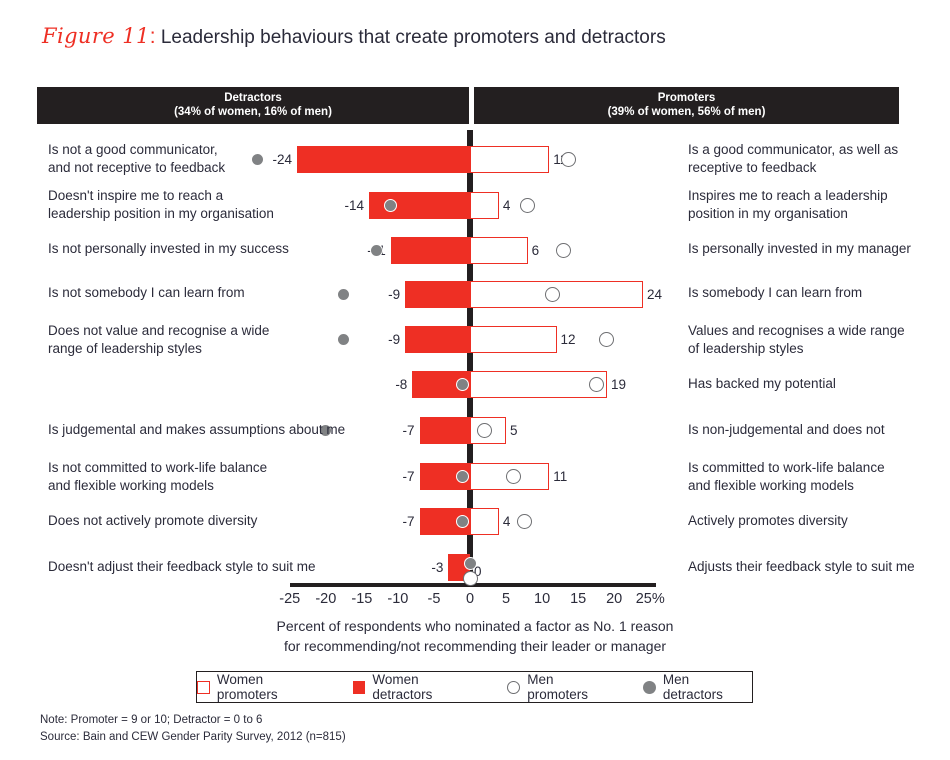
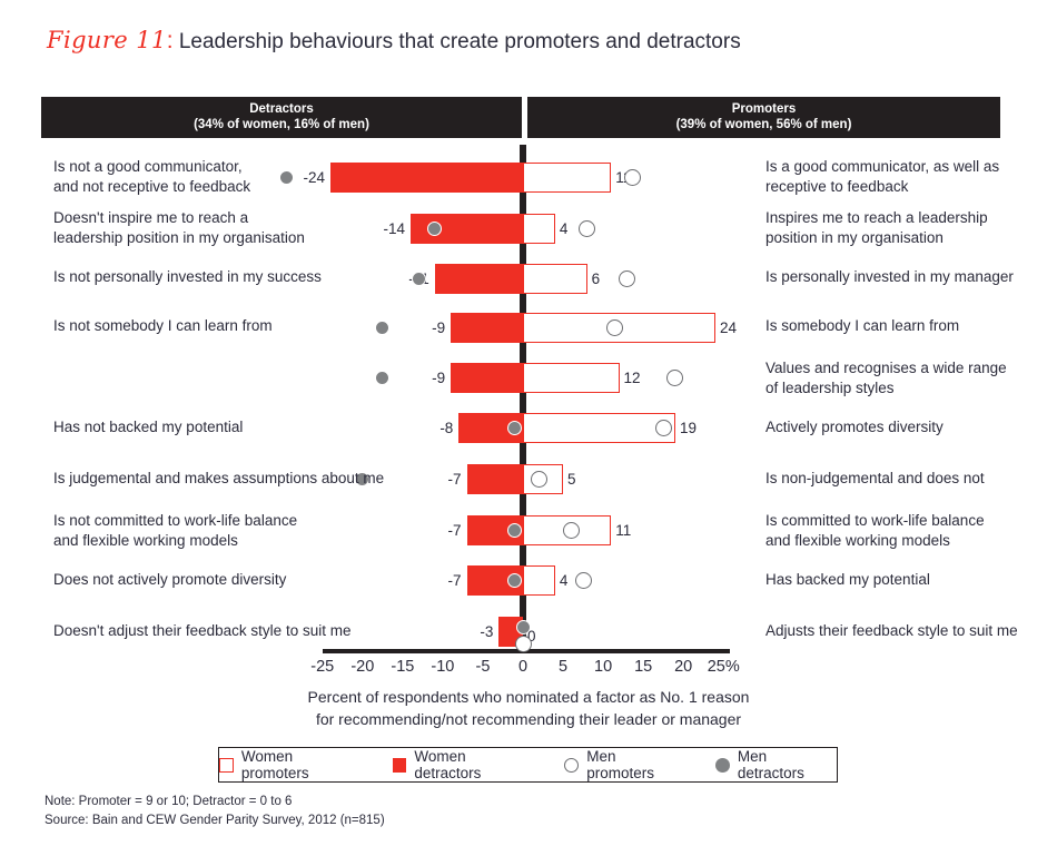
  Figure 11: Leadership behaviours that create promoters and detractors
  Detractors
  (34% of women, 16% of men)
  Promoters
  (39% of women, 56% of men)
  -24
  -14
  4
  6
  -9
  24
  -9
  12
  -8
  19
  -7
  5
  -7
  11
  -7
  4
  -3
  0
  -25
  -20
  -15
  -10
  -5
  0
  5
  10
  15
  20
  25%
  Is not a good communicator,
  and not receptive to feedback
  Is a good communicator, as well as
  receptive to feedback
  Doesn't inspire me to reach a
  leadership position in my organisation
  Inspires me to reach a leadership
  position in my organisation
  Is not personally invested in my success
  Is personally invested in my manager
  Is not somebody I can learn from
  Is somebody I can learn from
- Does not value and recognise a wide
- range of leadership styles
  Values and recognises a wide range
  of leadership styles
+ Has not backed my potential
- Has backed my potential
+ Actively promotes diversity
  Is judgemental and makes assumptions about me
  Is non-judgemental and does not
  Is not committed to work-life balance
  and flexible working models
  Is committed to work-life balance
  and flexible working models
  Does not actively promote diversity
- Actively promotes diversity
+ Has backed my potential
  Doesn't adjust their feedback style to suit me
  Adjusts their feedback style to suit me
  Percent of respondents who nominated a factor as No. 1 reason
  for recommending/not recommending their leader or manager
  Women promoters
  Women detractors
  Men promoters
  Men detractors
  Note: Promoter = 9 or 10; Detractor = 0 to 6
  Source: Bain and CEW Gender Parity Survey, 2012 (n=815)
